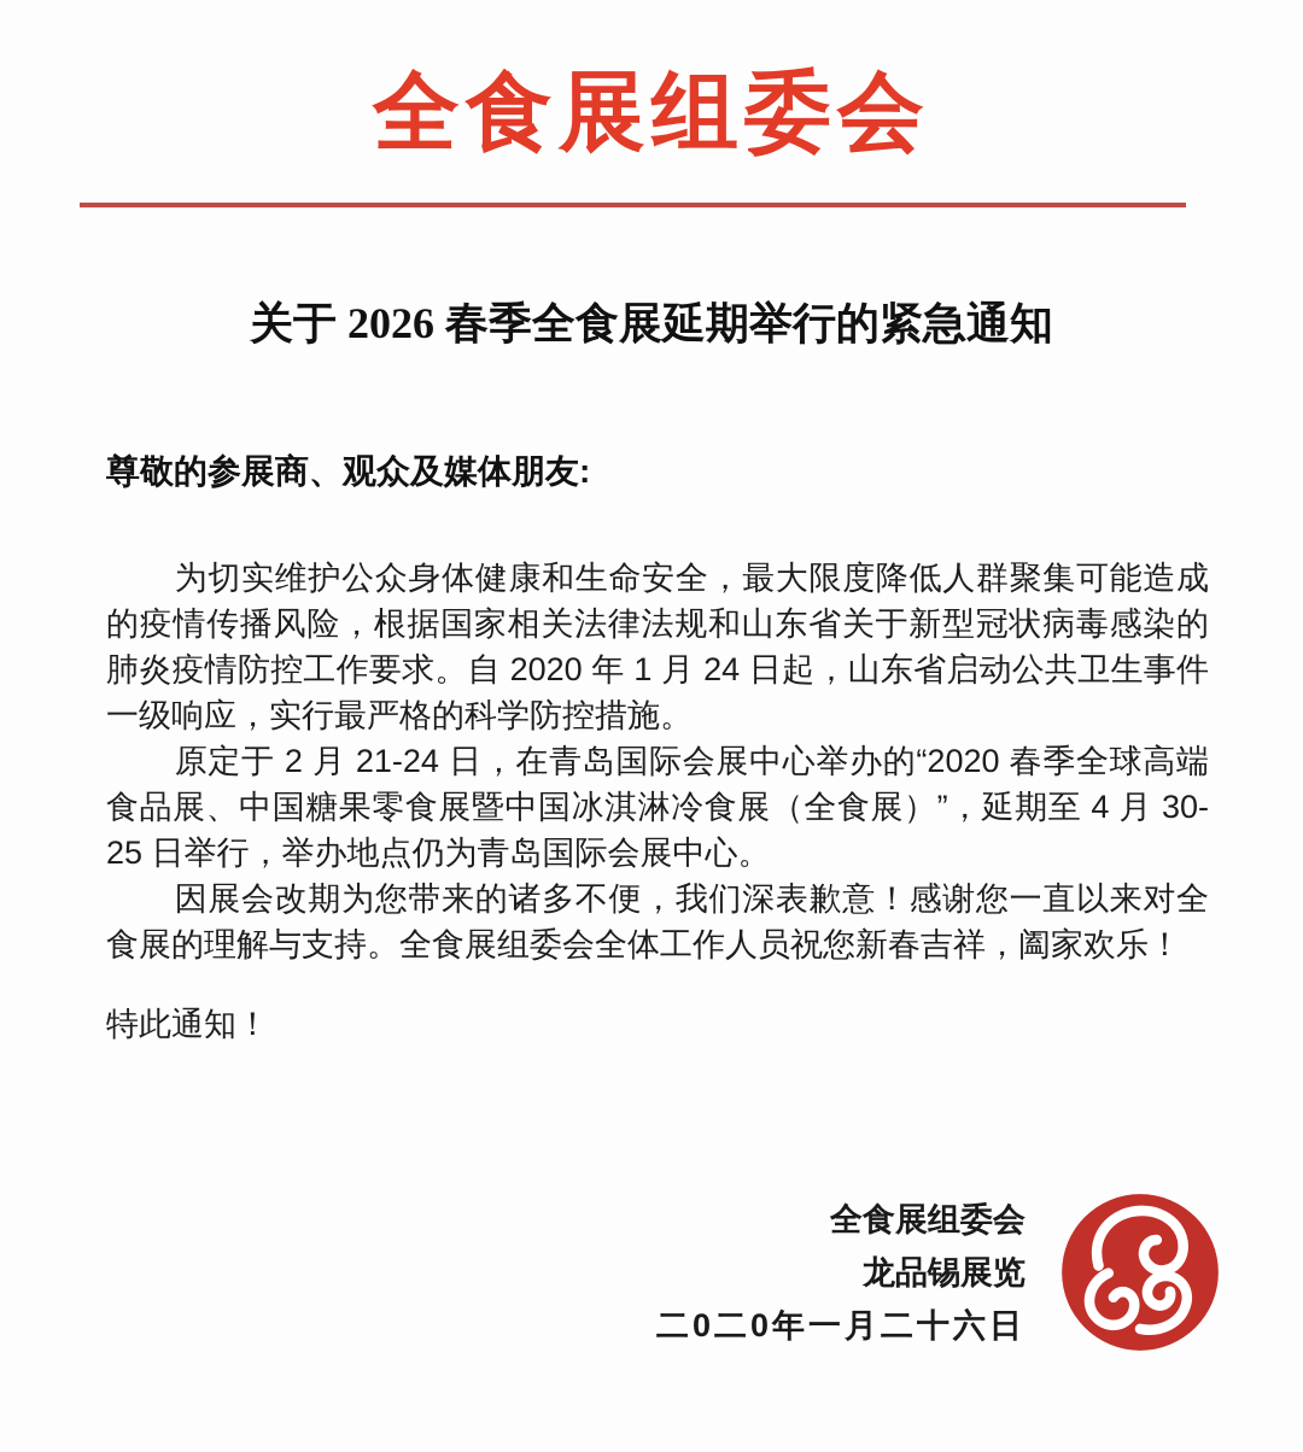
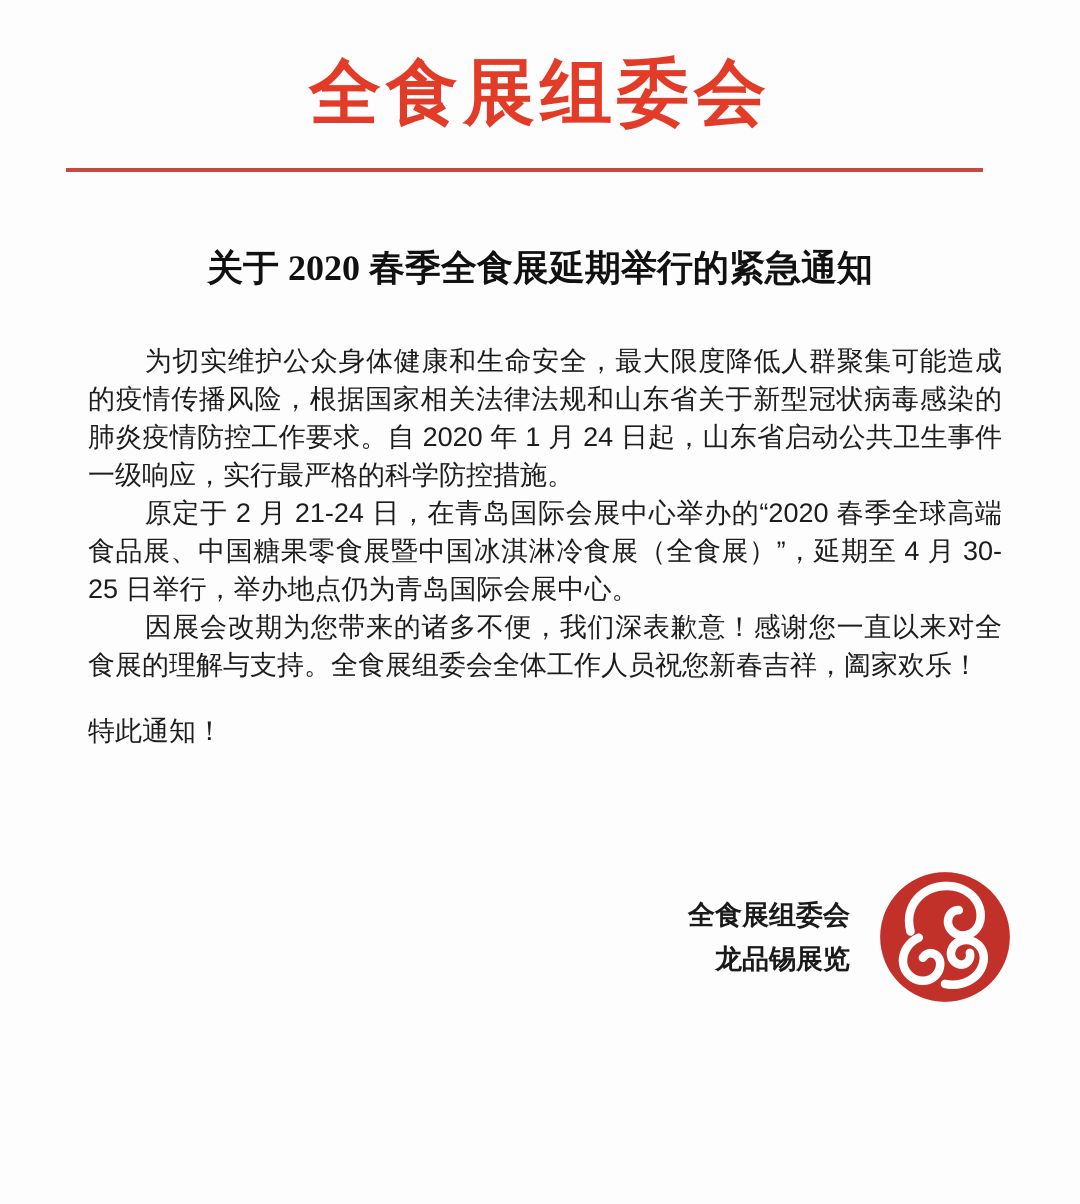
  全食展组委会
- 关于 2026 春季全食展延期举行的紧急通知
+ 关于 2020 春季全食展延期举行的紧急通知
- 尊敬的参展商、观众及媒体朋友:
  为切实维护公众身体健康和生命安全，最大限度降低人群聚集可能造成的疫情传播风险，根据国家相关法律法规和山东省关于新型冠状病毒感染的肺炎疫情防控工作要求。自 2020 年 1 月 24 日起，山东省启动公共卫生事件一级响应，实行最严格的科学防控措施。
  原定于 2 月 21-24 日，在青岛国际会展中心举办的“2020 春季全球高端食品展、中国糖果零食展暨中国冰淇淋冷食展（全食展）”，延期至 4 月 30-25 日举行，举办地点仍为青岛国际会展中心。
  因展会改期为您带来的诸多不便，我们深表歉意！感谢您一直以来对全食展的理解与支持。全食展组委会全体工作人员祝您新春吉祥，阖家欢乐！
  特此通知！
  全食展组委会
  龙品锡展览
- 二0二0年一月二十六日
